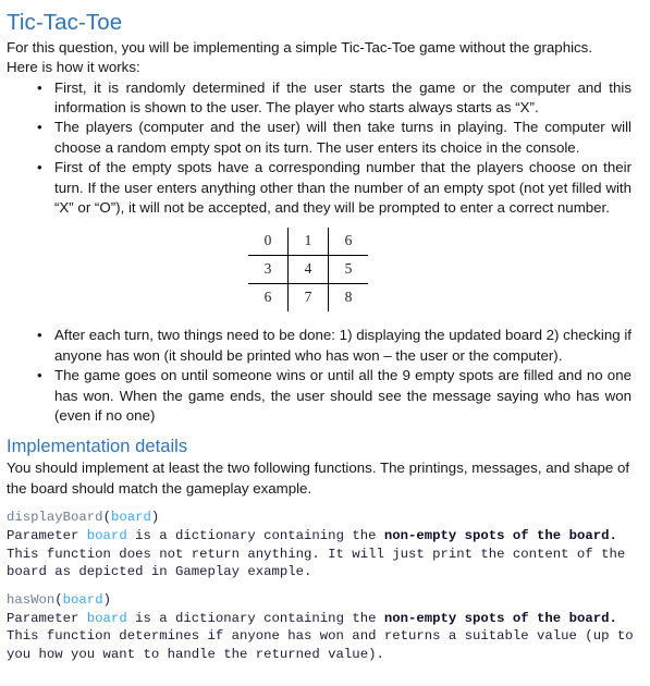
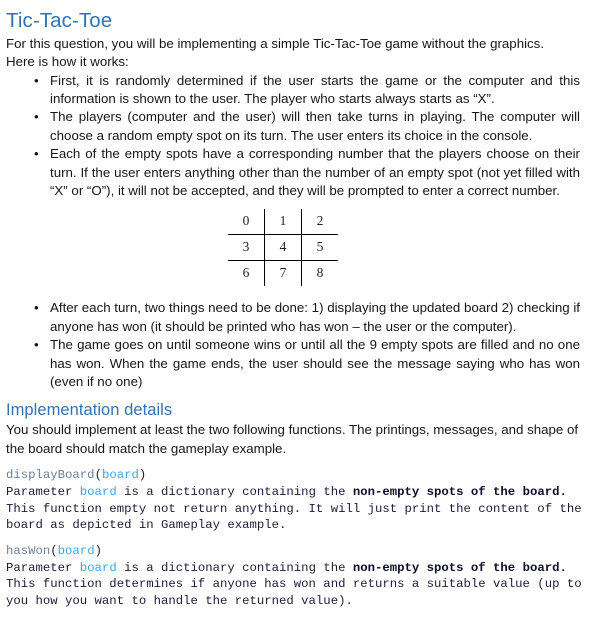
  Tic-Tac-Toe
  For this question, you will be implementing a simple Tic-Tac-Toe game without the graphics.
  Here is how it works:
  •
  First, it is randomly determined if the user starts the game or the computer and this information is shown to the user. The player who starts always starts as “X”.
  •
  The players (computer and the user) will then take turns in playing. The computer will choose a random empty spot on its turn. The user enters its choice in the console.
  •
- First of the empty spots have a corresponding number that the players choose on their turn. If the user enters anything other than the number of an empty spot (not yet filled with “X” or “O”), it will not be accepted, and they will be prompted to enter a correct number.
+ Each of the empty spots have a corresponding number that the players choose on their turn. If the user enters anything other than the number of an empty spot (not yet filled with “X” or “O”), it will not be accepted, and they will be prompted to enter a correct number.
- 0	1	6
+ 0	1	2
  3	4	5
  6	7	8
  •
  After each turn, two things need to be done: 1) displaying the updated board 2) checking if anyone has won (it should be printed who has won – the user or the computer).
  •
  The game goes on until someone wins or until all the 9 empty spots are filled and no one has won. When the game ends, the user should see the message saying who has won (even if no one)
  Implementation details
  You should implement at least the two following functions. The printings, messages, and shape of the board should match the gameplay example.
  displayBoard(board)
- Parameter board is a dictionary containing the non-empty spots of the board. This function does not return anything. It will just print the content of the board as depicted in Gameplay example.
+ Parameter board is a dictionary containing the non-empty spots of the board. This function empty not return anything. It will just print the content of the board as depicted in Gameplay example.
  hasWon(board)
  Parameter board is a dictionary containing the non-empty spots of the board. This function determines if anyone has won and returns a suitable value (up to you how you want to handle the returned value).
